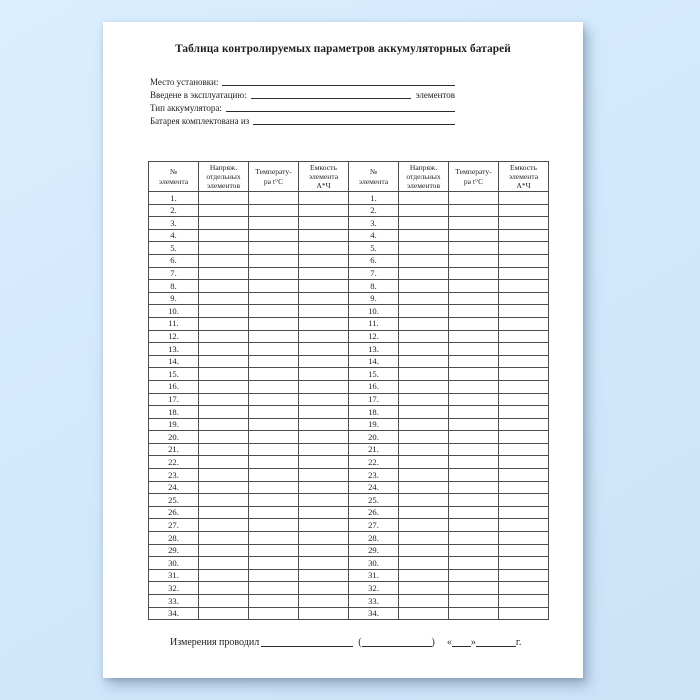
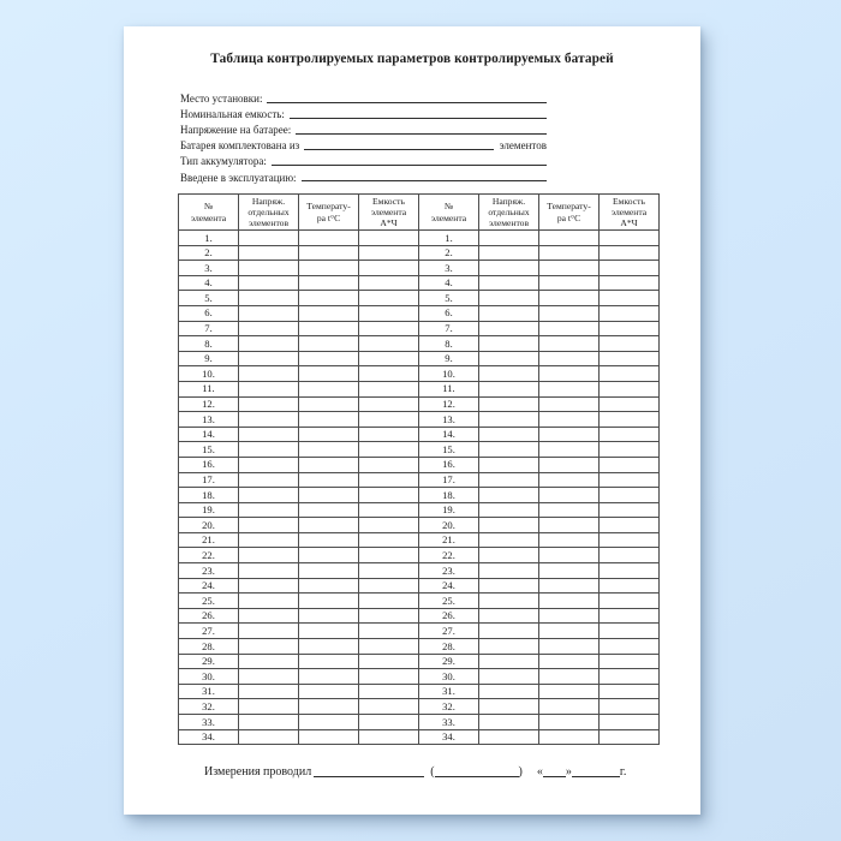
- Таблица контролируемых параметров аккумуляторных батарей
+ Таблица контролируемых параметров контролируемых батарей
  Место установки:
+ Номинальная емкость:
+ Напряжение на батарее:
- Введене в эксплуатацию:
+ Батарея комплектована из
  элементов
  Тип аккумулятора:
- Батарея комплектована из
+ Введене в эксплуатацию:
  № элемента	Напряж. отдельных элементов	Температу- ра t°С	Емкость элемента А*Ч	№ элемента	Напряж. отдельных элементов	Температу- ра t°С	Емкость элемента А*Ч
  1.				1.
  2.				2.
  3.				3.
  4.				4.
  5.				5.
  6.				6.
  7.				7.
  8.				8.
  9.				9.
  10.				10.
  11.				11.
  12.				12.
  13.				13.
  14.				14.
  15.				15.
  16.				16.
  17.				17.
  18.				18.
  19.				19.
  20.				20.
  21.				21.
  22.				22.
  23.				23.
  24.				24.
  25.				25.
  26.				26.
  27.				27.
  28.				28.
  29.				29.
  30.				30.
  31.				31.
  32.				32.
  33.				33.
  34.				34.
  Измерения проводил
  (
  )
  «
  »
  г.
